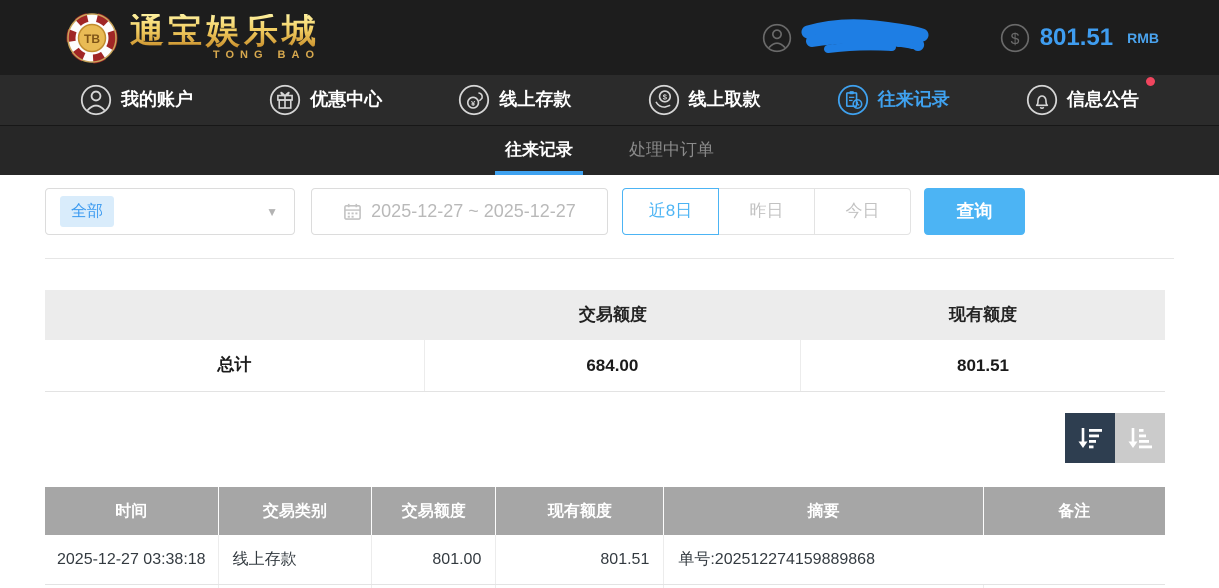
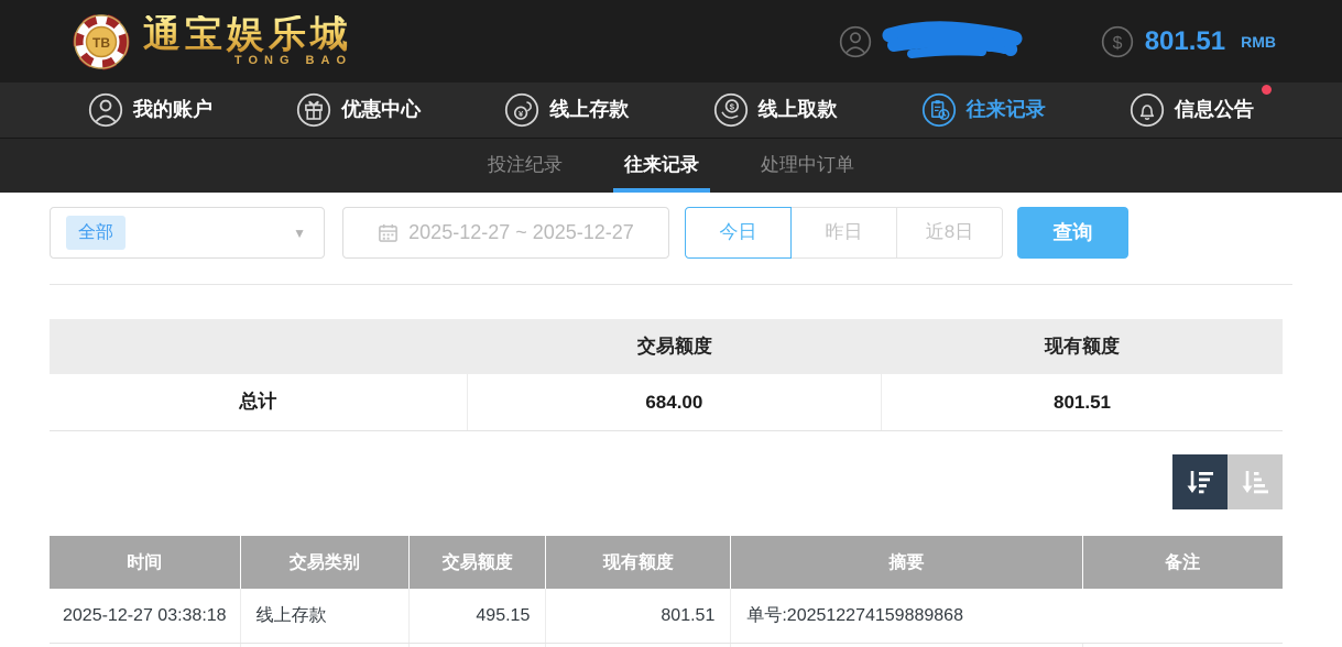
  TB
  通宝娱乐城
  TONG BAO
  $
  801.51
  RMB
  我的账户
  优惠中心
  ¥
  线上存款
  $
  线上取款
  往来记录
  信息公告
+ 投注纪录
  往来记录
  处理中订单
  全部
  ▼
  2025-12-27 ~ 2025-12-27
- 近8日
+ 今日
  昨日
- 今日
+ 近8日
  查询
  交易额度
  现有额度
  总计
  684.00
  801.51
  时间
  交易类别
  交易额度
  现有额度
  摘要
  备注
  2025-12-27 03:38:18
  线上存款
- 801.00
+ 495.15
  801.51
  单号:202512274159889868
